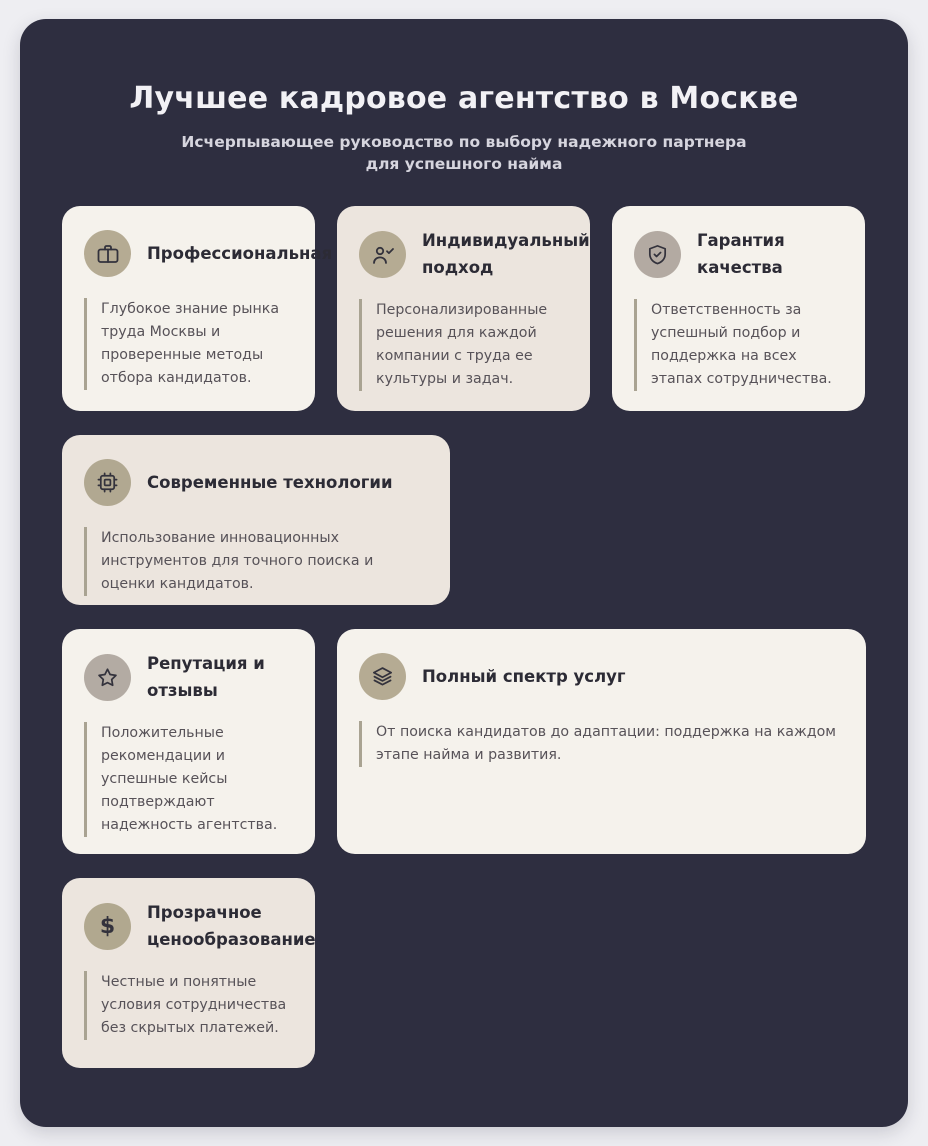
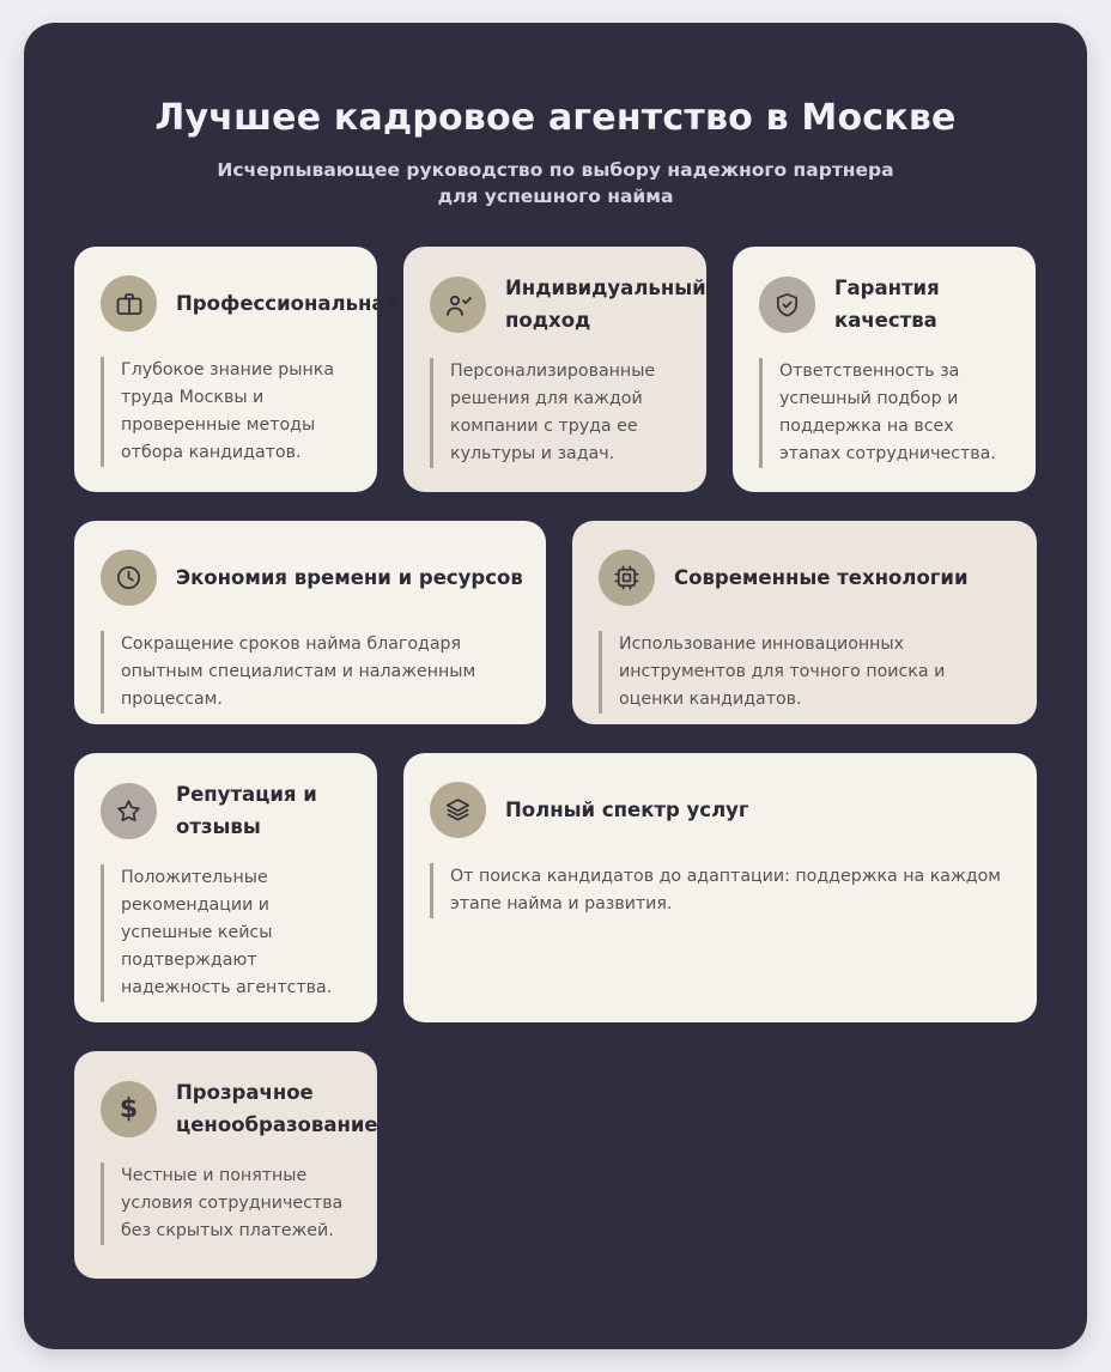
  Лучшее кадровое агентство в Москве
  Исчерпывающее руководство по выбору надежного партнера для успешного найма
  Глубокое знание рынка труда Москвы и проверенные методы отбора кандидатов.
  Индивидуальный подход
  Персонализированные решения для каждой компании с труда ее культуры и задач.
  Гарантия качества
  Ответственность за успешный подбор и поддержка на всех этапах сотрудничества.
+ Экономия времени и ресурсов
+ Сокращение сроков найма благодаря опытным специалистам и налаженным процессам.
  Современные технологии
  Использование инновационных инструментов для точного поиска и оценки кандидатов.
  Репутация и отзывы
  Положительные рекомендации и успешные кейсы подтверждают надежность агентства.
  Полный спектр услуг
  От поиска кандидатов до адаптации: поддержка на каждом этапе найма и развития.
  $
  Прозрачное ценообразование
  Честные и понятные условия сотрудничества без скрытых платежей.
